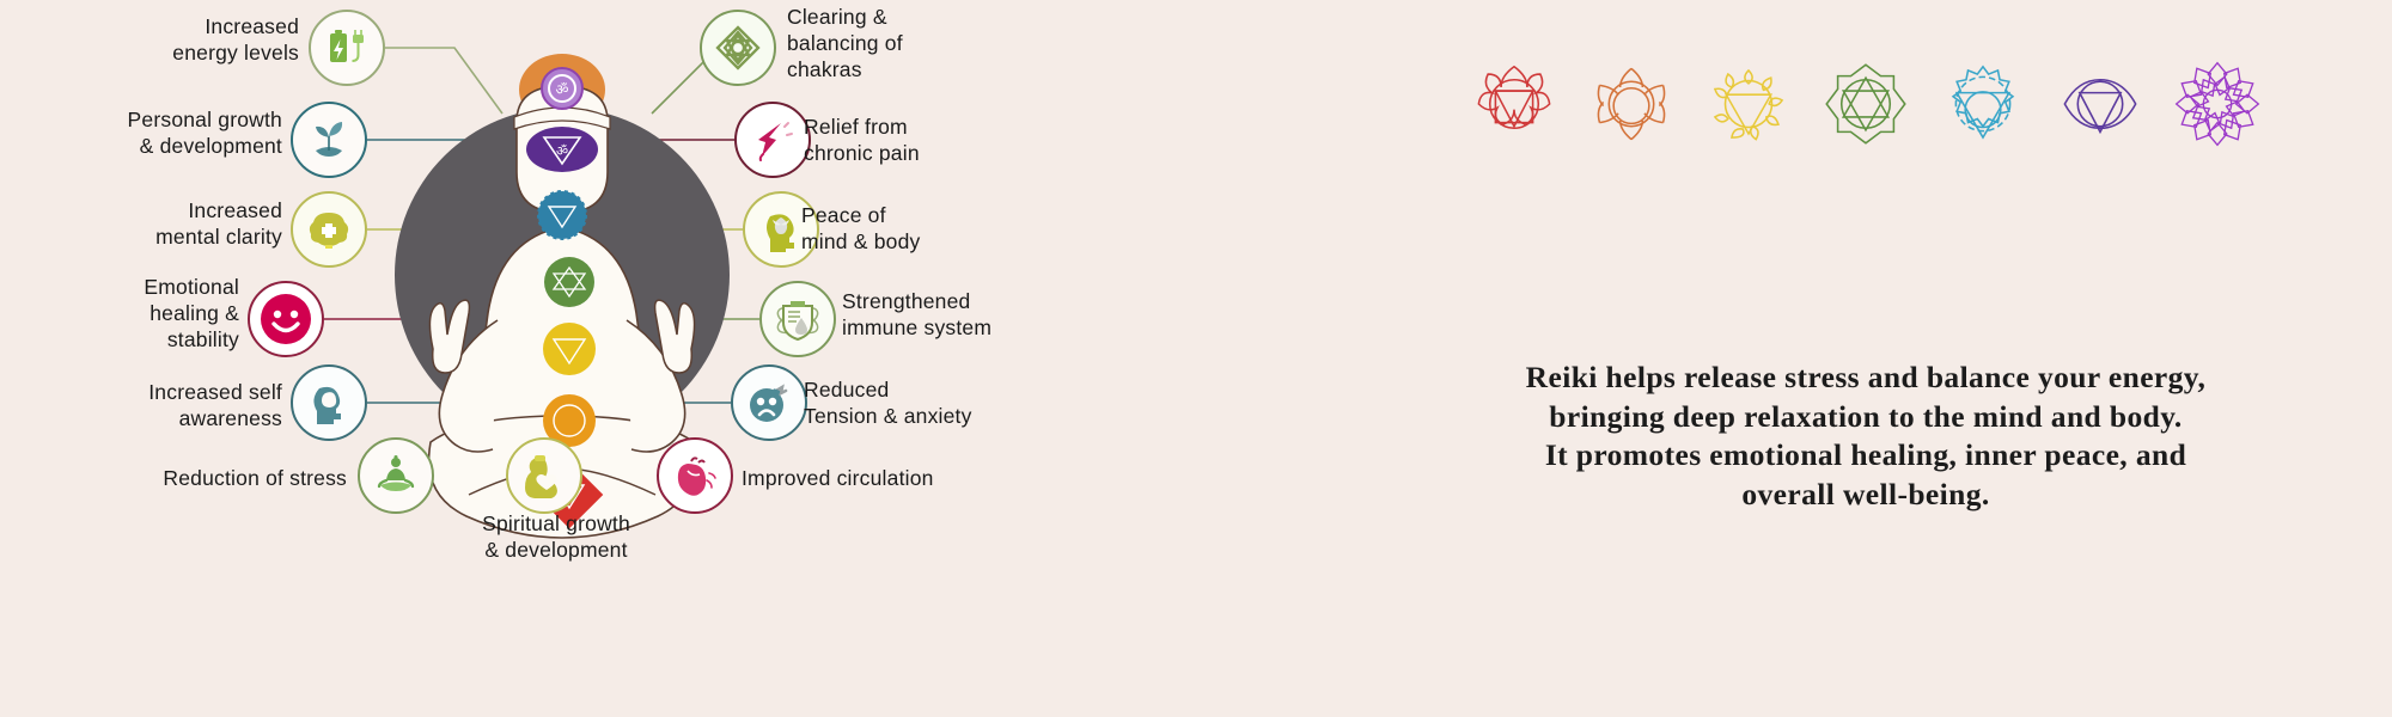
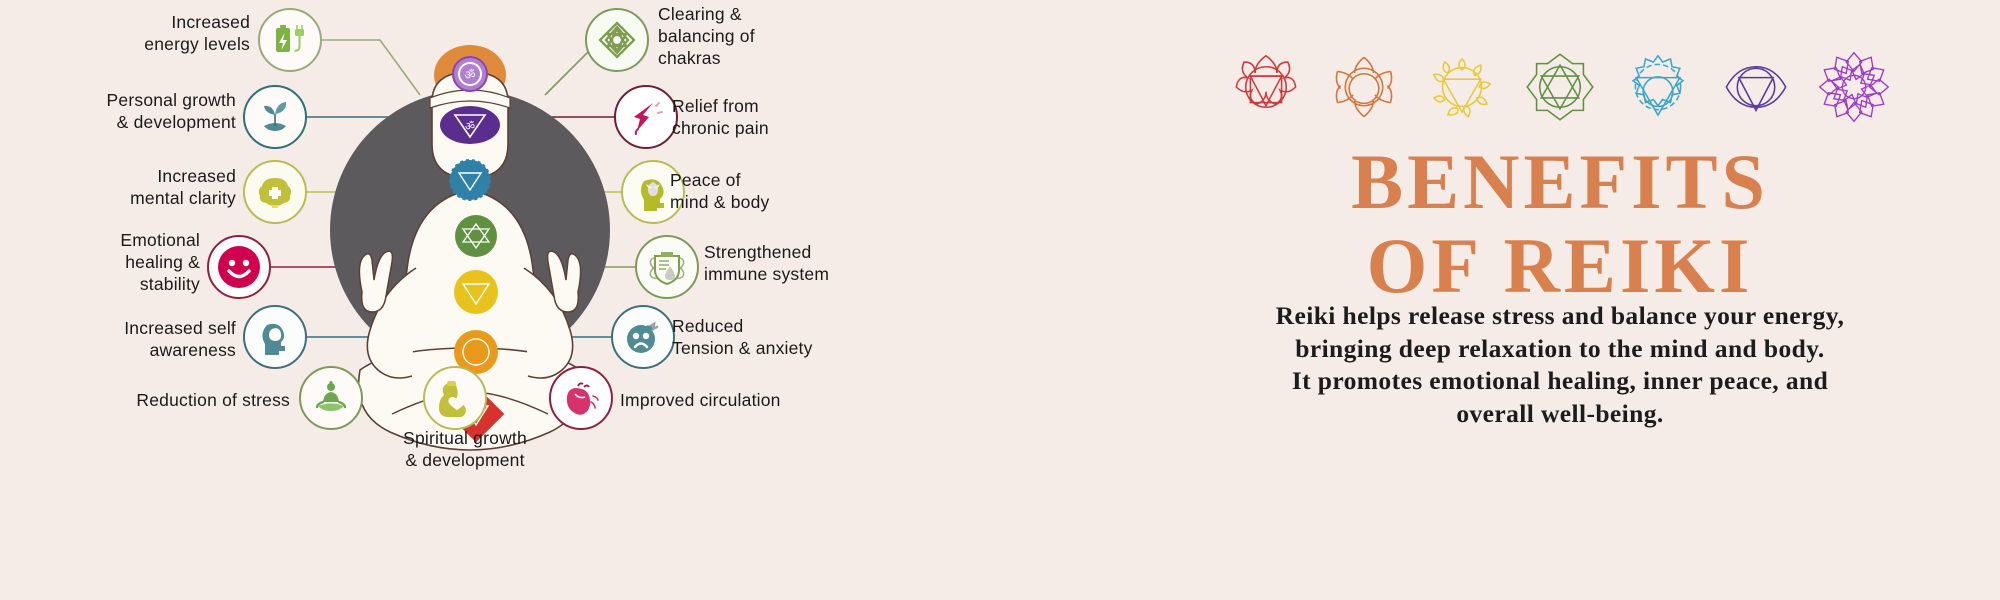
  ॐ
  ॐ
  Increased
  energy levels
  Personal growth
  & development
  Increased
  mental clarity
  Emotional
  healing &
  stability
  Increased self
  awareness
  Reduction of stress
  Spiritual growth
  & development
  Clearing &
  balancing of
  chakras
  Relief from
  chronic pain
  Peace of
  mind & body
  Strengthened
  immune system
  Reduced
  Tension & anxiety
  Improved circulation
+ BENEFITS
+ OF REIKI
  Reiki helps release stress and balance your energy,
  bringing deep relaxation to the mind and body.
  It promotes emotional healing, inner peace, and
  overall well-being.
